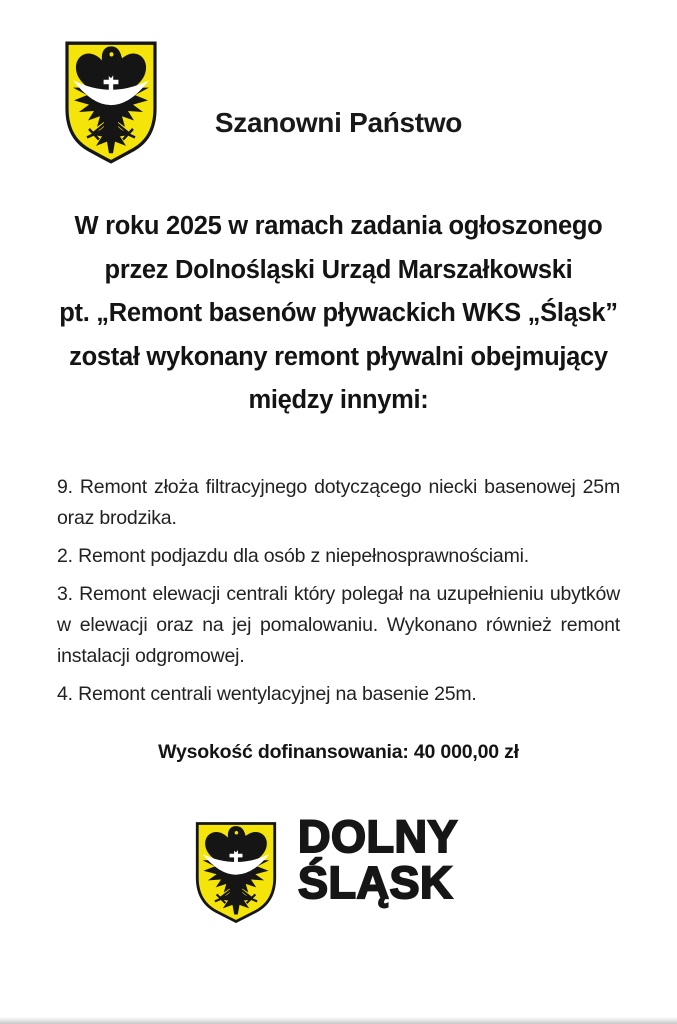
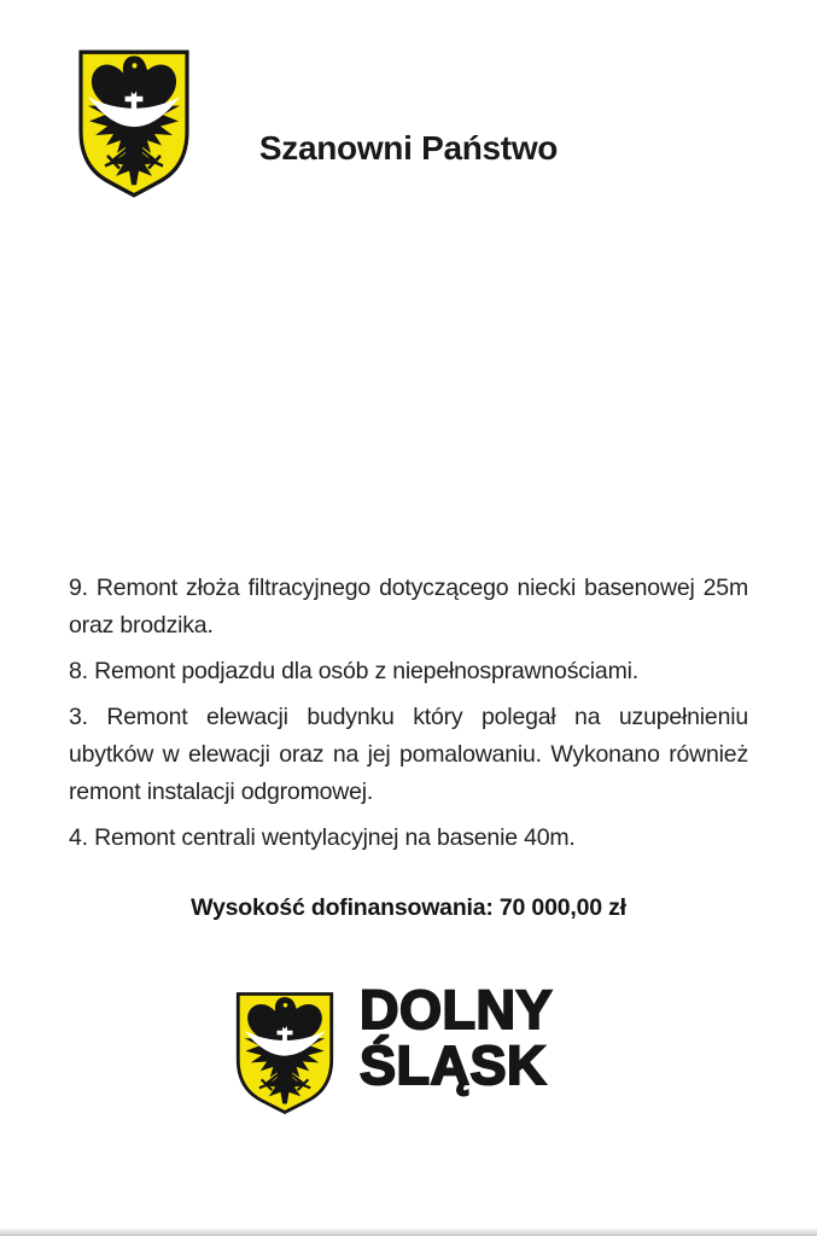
  Szanowni Państwo
- W roku 2025 w ramach zadania ogłoszonego
- przez Dolnośląski Urząd Marszałkowski
- pt. „Remont basenów pływackich WKS „Śląsk”
- został wykonany remont pływalni obejmujący
- między innymi:
  9. Remont złoża filtracyjnego dotyczącego niecki basenowej 25m oraz brodzika.
- 2. Remont podjazdu dla osób z niepełnosprawnościami.
+ 8. Remont podjazdu dla osób z niepełnosprawnościami.
- 3. Remont elewacji centrali który polegał na uzupełnieniu ubytków w elewacji oraz na jej pomalowaniu. Wykonano również remont instalacji odgromowej.
+ 3. Remont elewacji budynku który polegał na uzupełnieniu ubytków w elewacji oraz na jej pomalowaniu. Wykonano również remont instalacji odgromowej.
- 4. Remont centrali wentylacyjnej na basenie 25m.
+ 4. Remont centrali wentylacyjnej na basenie 40m.
- Wysokość dofinansowania: 40 000,00 zł
+ Wysokość dofinansowania: 70 000,00 zł
  DOLNY
  ŚLĄSK
